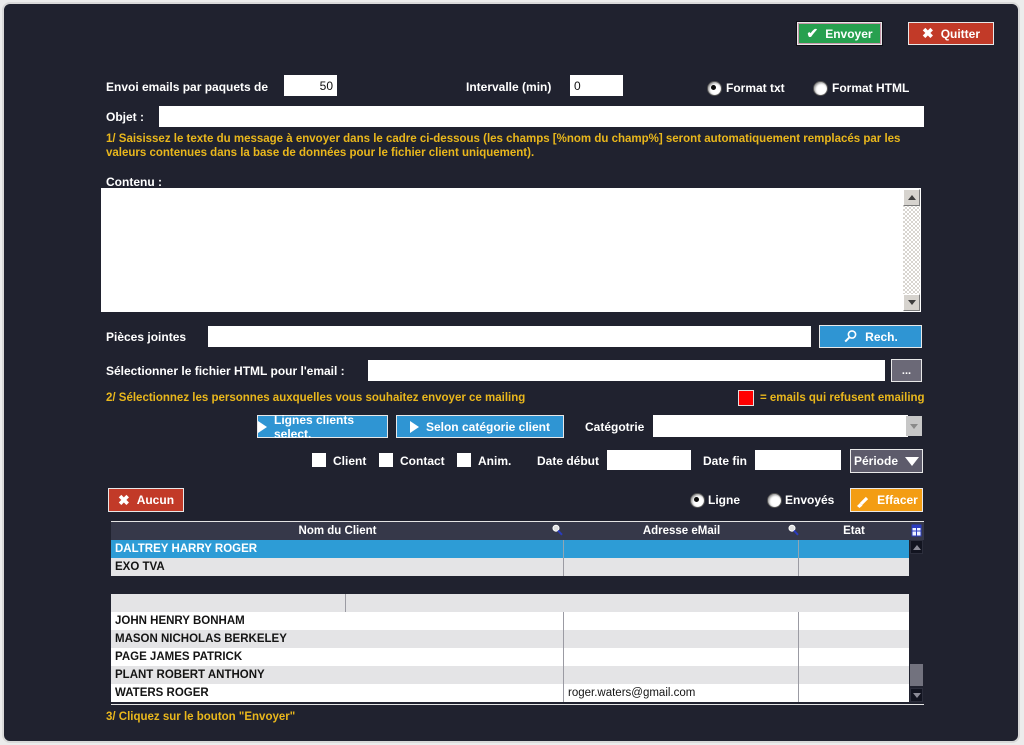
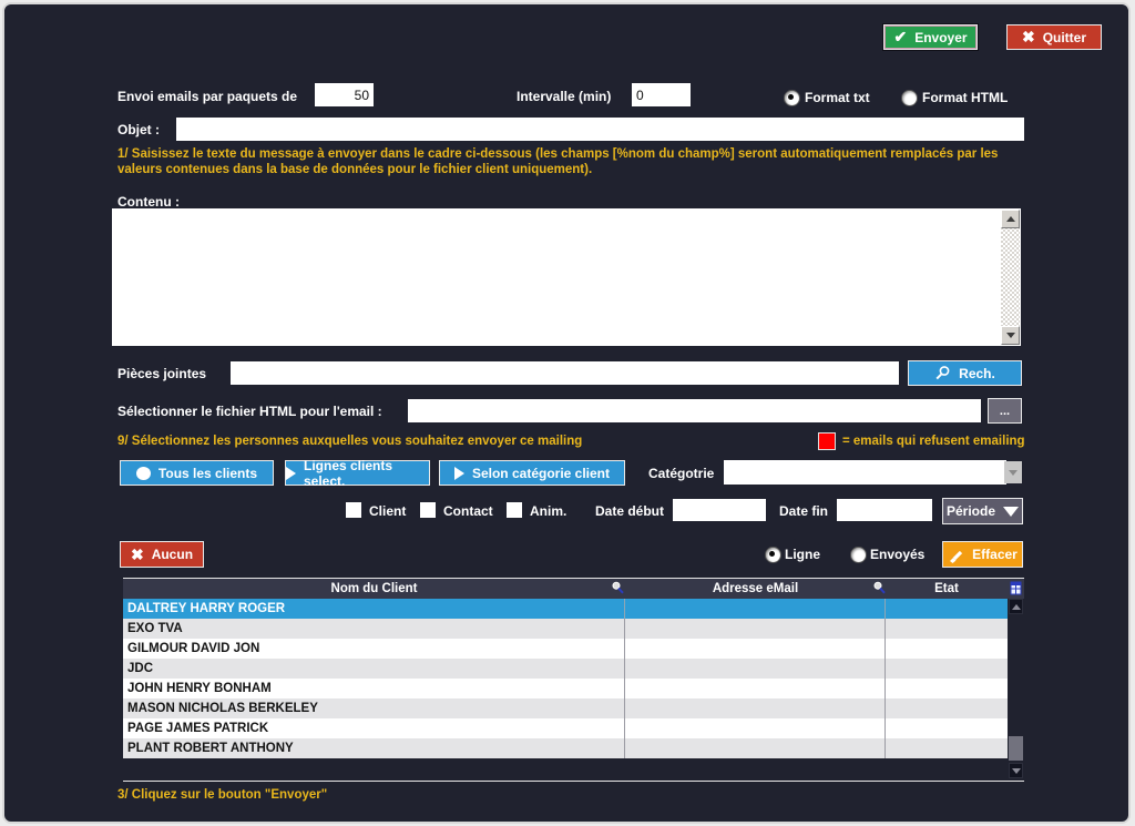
  ✔
  Envoyer
  ✖
  Quitter
  Envoi emails par paquets de
  50
  Intervalle (min)
  0
  Format txt
  Format HTML
  Objet :
  1/ Saisissez le texte du message à envoyer dans le cadre ci-dessous (les champs [%nom du champ%] seront automatiquement remplacés par les valeurs contenues dans la base de données pour le fichier client uniquement).
  Contenu :
  Pièces jointes
  Rech.
  Sélectionner le fichier HTML pour l'email :
  ...
- 2/ Sélectionnez les personnes auxquelles vous souhaitez envoyer ce mailing
+ 9/ Sélectionnez les personnes auxquelles vous souhaitez envoyer ce mailing
  = emails qui refusent emailing
+ Tous les clients
  Lignes clients select.
  Selon catégorie client
  Catégotrie
  Client
  Contact
  Anim.
  Date début
  Date fin
  Période
  ✖
  Aucun
  Ligne
  Envoyés
  Effacer
  Nom du Client
  Adresse eMail
  Etat
  DALTREY HARRY ROGER
  EXO TVA
+ GILMOUR DAVID JON
+ JDC
  JOHN HENRY BONHAM
  MASON NICHOLAS BERKELEY
  PAGE JAMES PATRICK
  PLANT ROBERT ANTHONY
- WATERS ROGER
- roger.waters@gmail.com
  3/ Cliquez sur le bouton "Envoyer"
